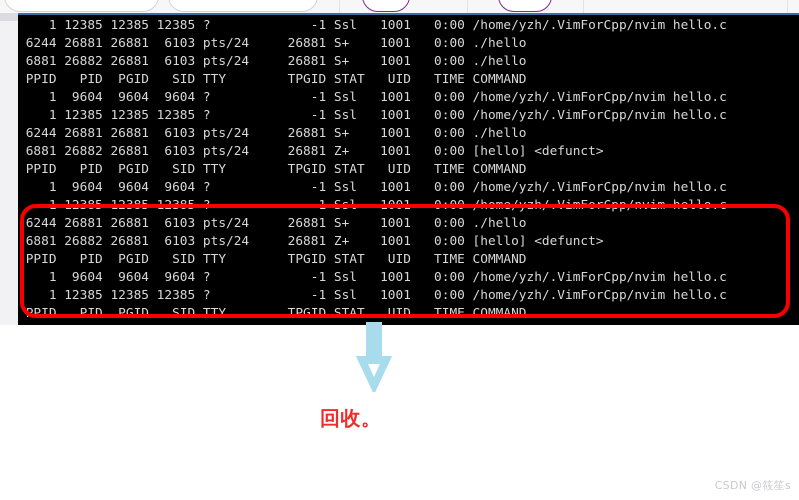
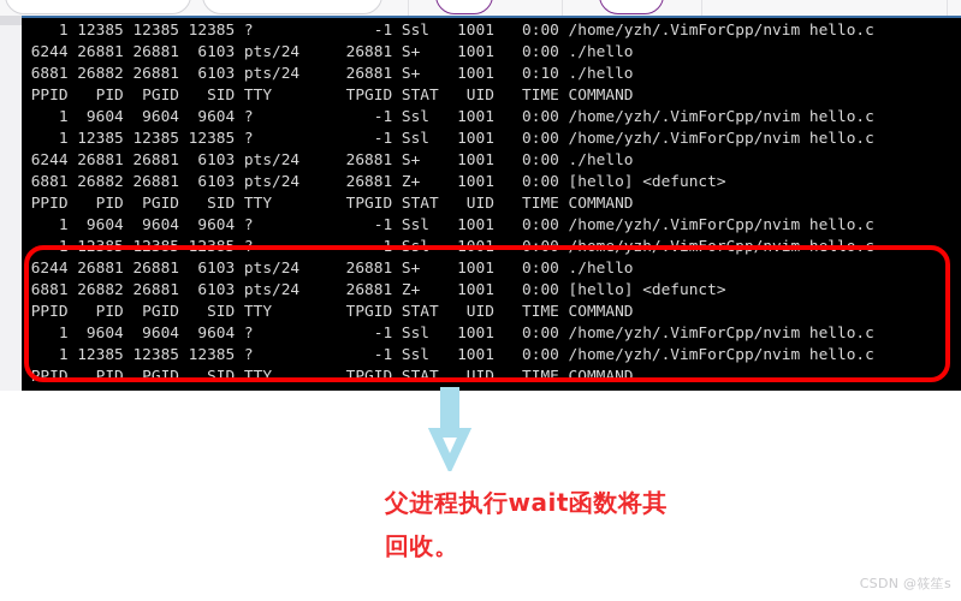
  1 12385 12385 12385 ? -1 Ssl 1001 0:00 /home/yzh/.VimForCpp/nvim hello.c
  6244 26881 26881 6103 pts/24 26881 S+ 1001 0:00 ./hello
- 6881 26882 26881 6103 pts/24 26881 S+ 1001 0:00 ./hello
+ 6881 26882 26881 6103 pts/24 26881 S+ 1001 0:10 ./hello
  PPID PID PGID SID TTY TPGID STAT UID TIME COMMAND
  1 9604 9604 9604 ? -1 Ssl 1001 0:00 /home/yzh/.VimForCpp/nvim hello.c
  1 12385 12385 12385 ? -1 Ssl 1001 0:00 /home/yzh/.VimForCpp/nvim hello.c
  6244 26881 26881 6103 pts/24 26881 S+ 1001 0:00 ./hello
  6881 26882 26881 6103 pts/24 26881 Z+ 1001 0:00 [hello] <defunct>
  PPID PID PGID SID TTY TPGID STAT UID TIME COMMAND
  1 9604 9604 9604 ? -1 Ssl 1001 0:00 /home/yzh/.VimForCpp/nvim hello.c
  1 12385 12385 12385 ? -1 Ssl 1001 0:00 /home/yzh/.VimForCpp/nvim hello.c
  6244 26881 26881 6103 pts/24 26881 S+ 1001 0:00 ./hello
  6881 26882 26881 6103 pts/24 26881 Z+ 1001 0:00 [hello] <defunct>
  PPID PID PGID SID TTY TPGID STAT UID TIME COMMAND
  1 9604 9604 9604 ? -1 Ssl 1001 0:00 /home/yzh/.VimForCpp/nvim hello.c
  1 12385 12385 12385 ? -1 Ssl 1001 0:00 /home/yzh/.VimForCpp/nvim hello.c
  PPID PID PGID SID TTY TPGID STAT UID TIME COMMAND
+ 父进程执行wait函数将其
  回收。
  CSDN @筱笙s
